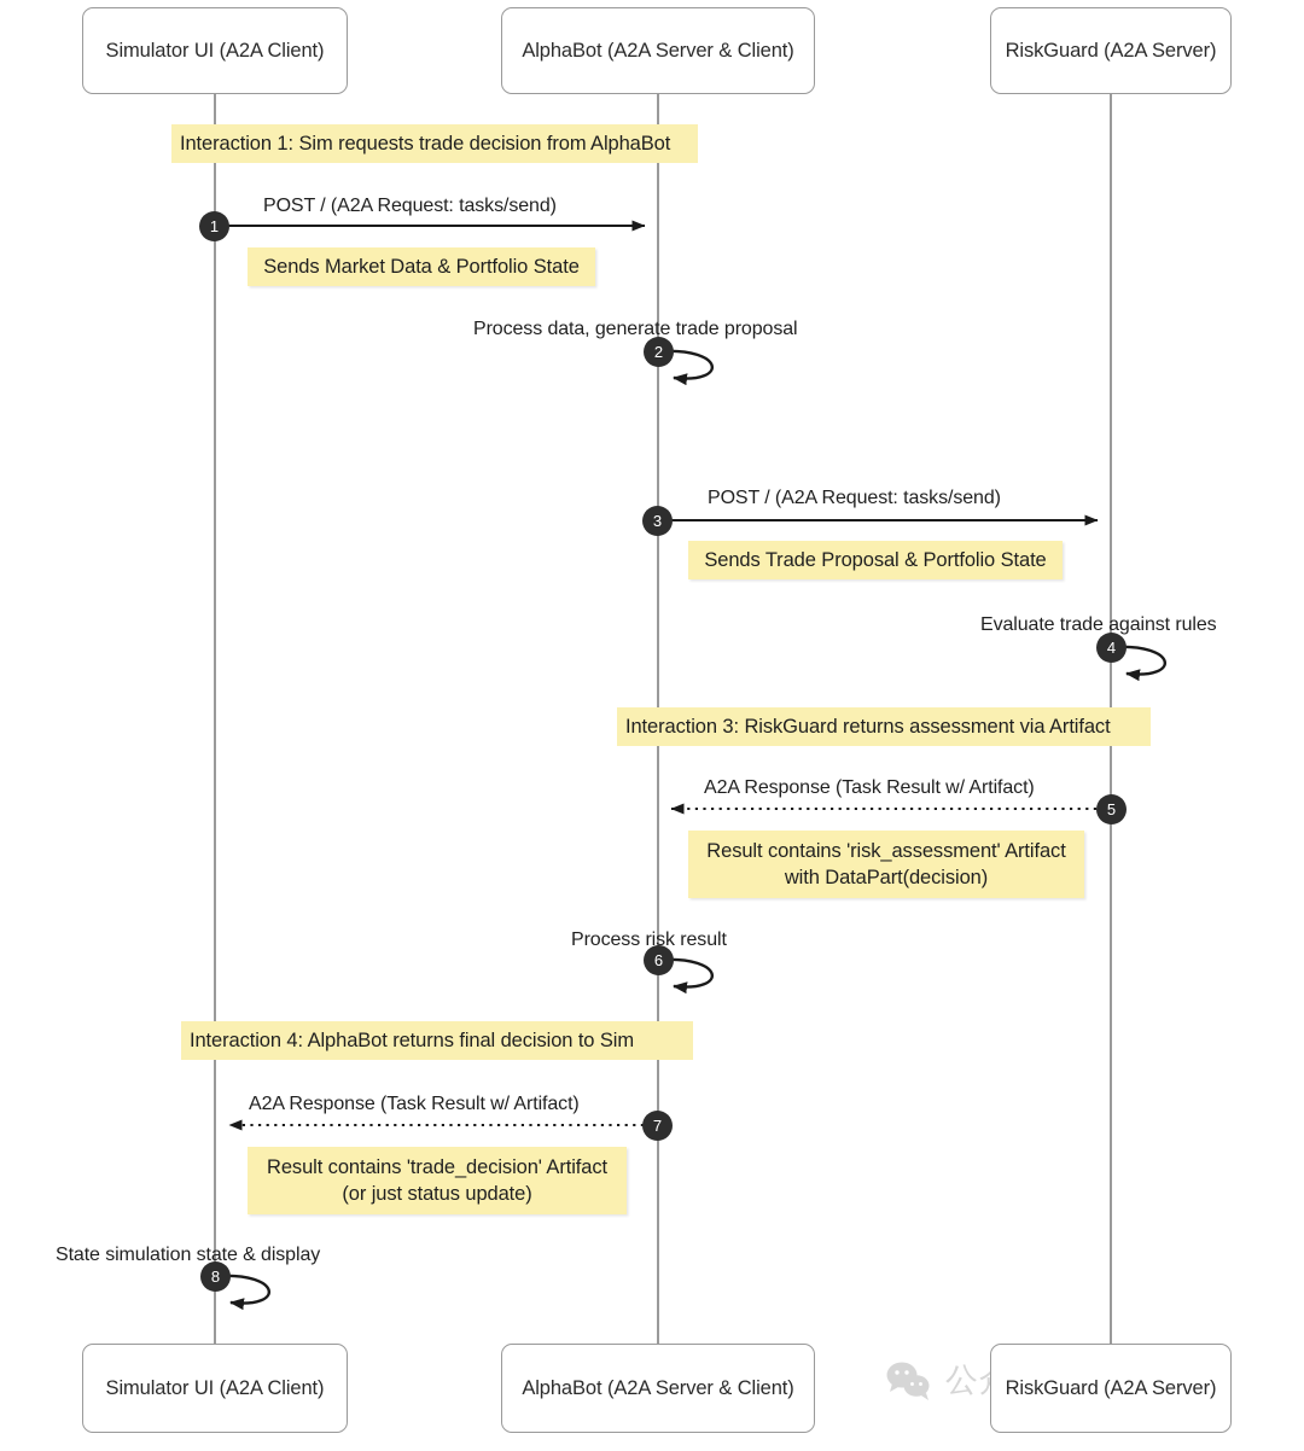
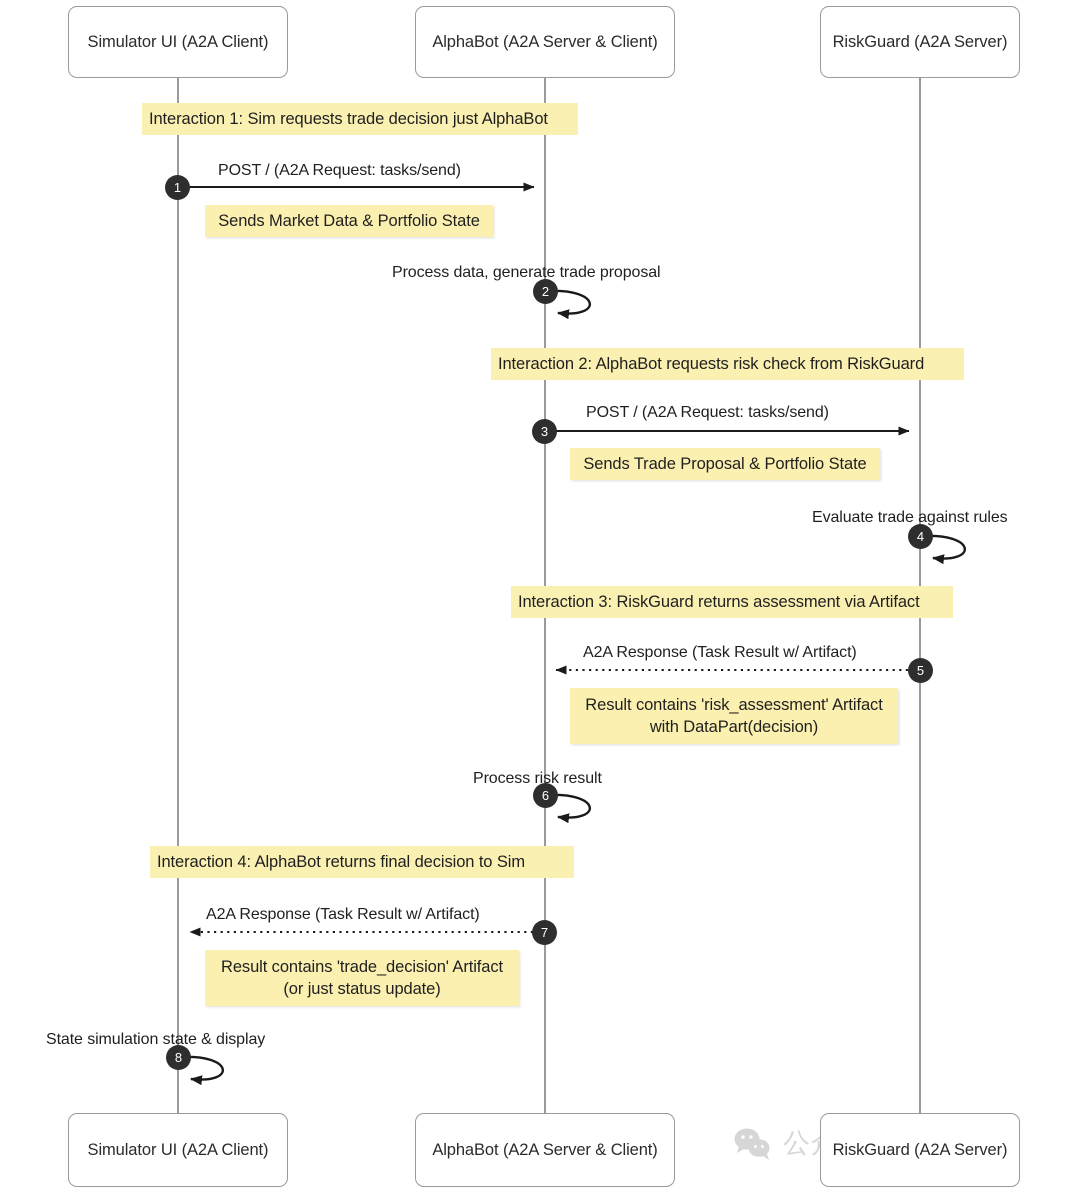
  Simulator UI (A2A Client)
  AlphaBot (A2A Server & Client)
  RiskGuard (A2A Server)
  Simulator UI (A2A Client)
  AlphaBot (A2A Server & Client)
  RiskGuard (A2A Server)
- Interaction 1: Sim requests trade decision from AlphaBot
+ Interaction 1: Sim requests trade decision just AlphaBot
+ Interaction 2: AlphaBot requests risk check from RiskGuard
  Interaction 3: RiskGuard returns assessment via Artifact
  Interaction 4: AlphaBot returns final decision to Sim
  POST / (A2A Request: tasks/send)
  Process data, generate trade proposal
  POST / (A2A Request: tasks/send)
  Evaluate trade against rules
  A2A Response (Task Result w/ Artifact)
  Process risk result
  A2A Response (Task Result w/ Artifact)
  State simulation state & display
  Sends Market Data & Portfolio State
  Sends Trade Proposal & Portfolio State
  Result contains 'risk_assessment' Artifact
  with DataPart(decision)
  Result contains 'trade_decision' Artifact
  (or just status update)
  1
  2
  3
  4
  5
  6
  7
  8
